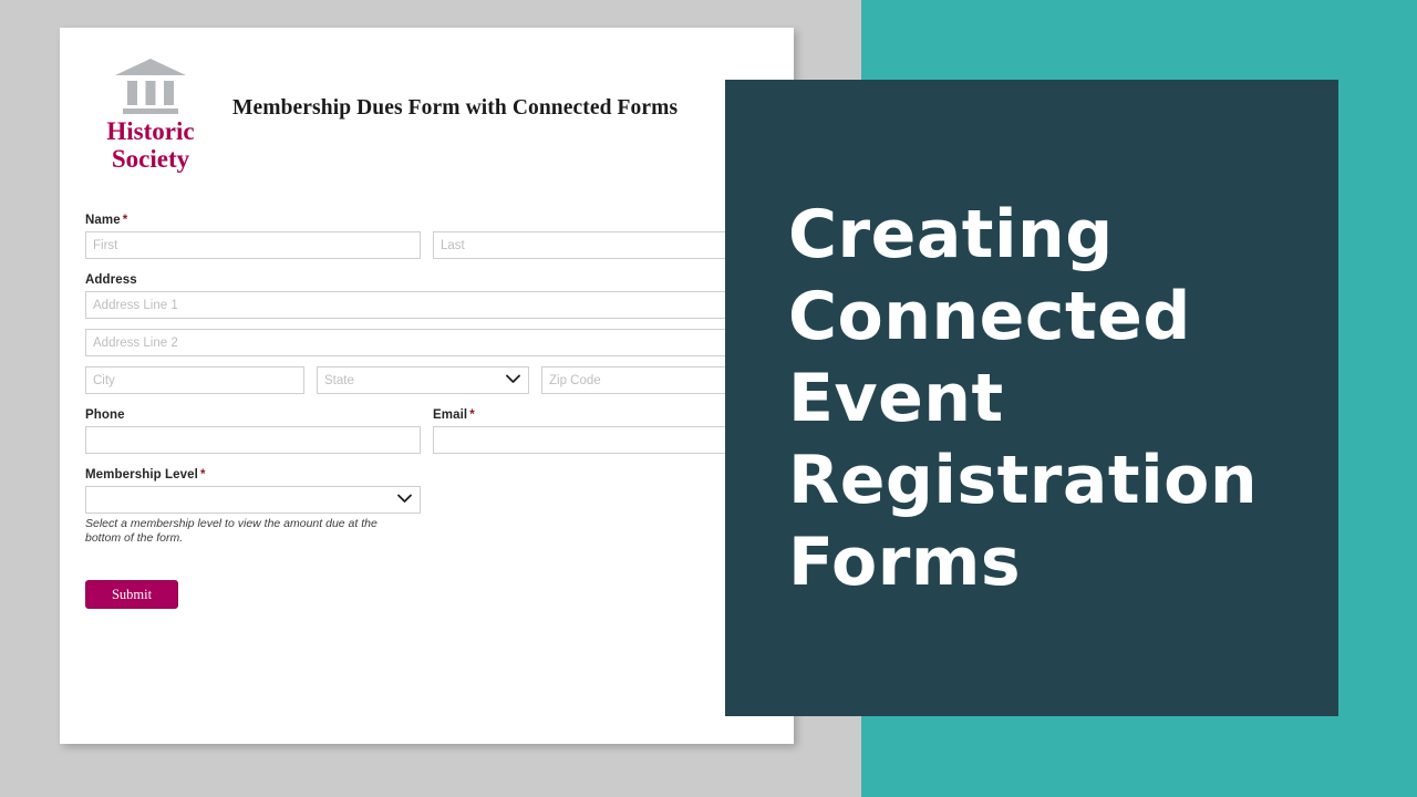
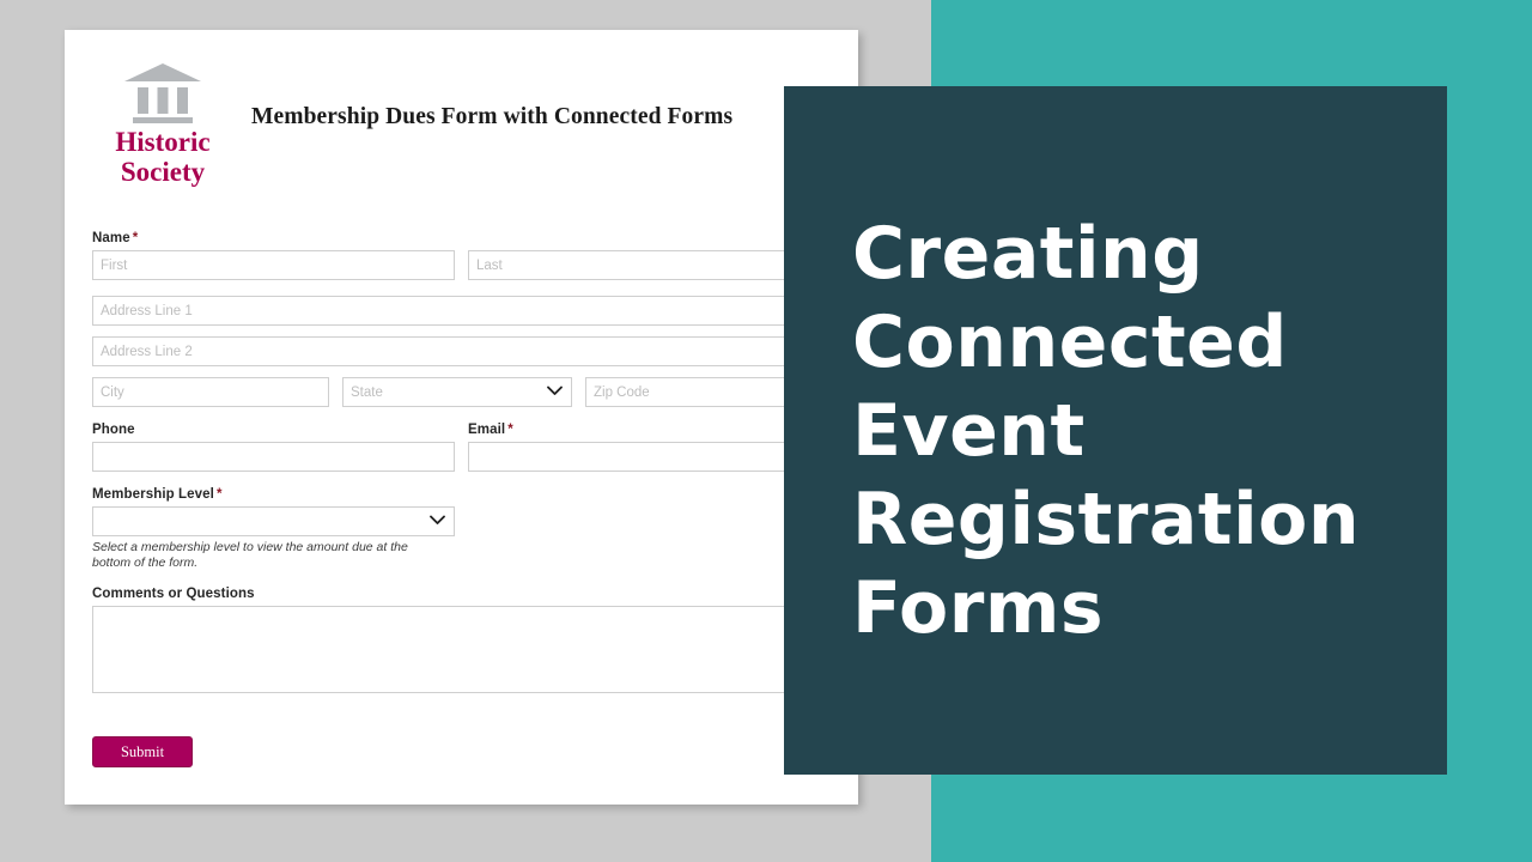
  Historic
  Society
  Membership Dues Form with Connected Forms
  Name *
  First
  Last
- Address
  Address Line 1
  Address Line 2
  City
  State
  Zip Code
  Phone
  Email *
  Membership Level *
  Select a membership level to view the amount due at the bottom of the form.
+ Comments or Questions
  Submit
  Creating Connected Event Registration Forms
